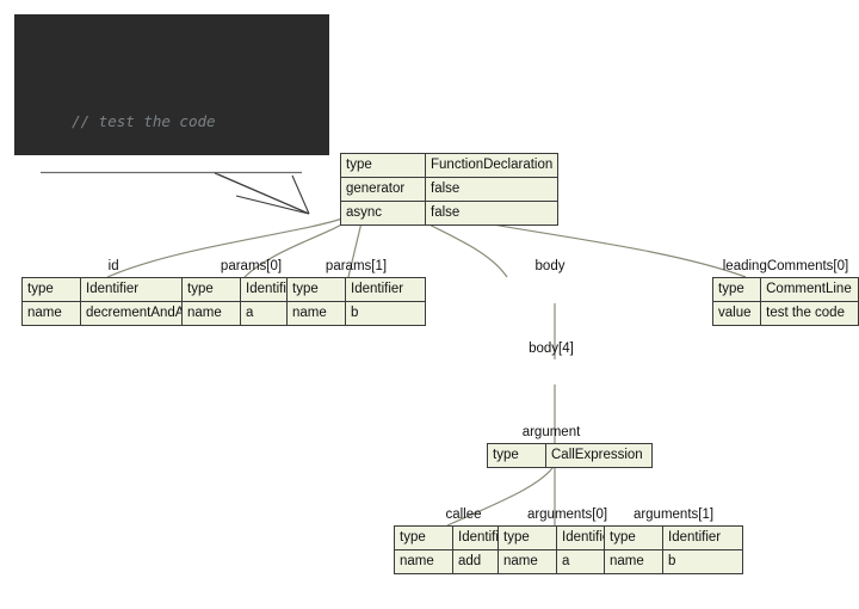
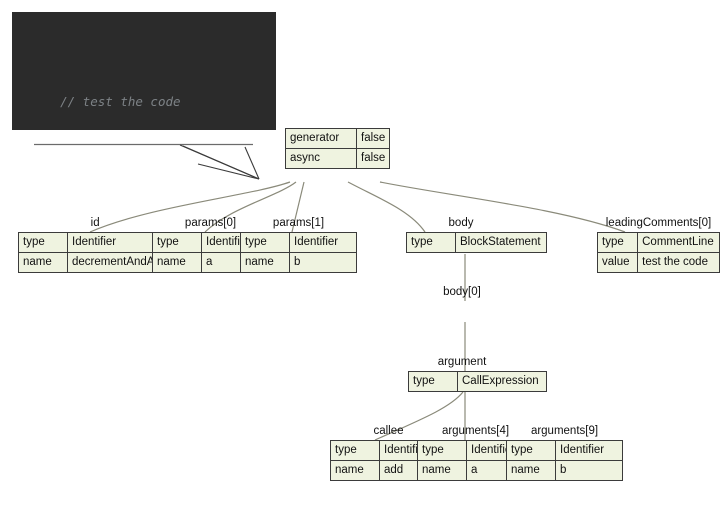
  // test the code
- type	FunctionDeclaration
  generator	false
  async	false
  id
  type	Identifier
  name	decrementAndA
  params[0]
  type	Identifi
  name	a
  params[1]
  type	Identifier
  name	b
  body
+ type	BlockStatement
  leadingComments[0]
  type	CommentLine
  value	test the code
- body[4]
+ body[0]
  argument
  type	CallExpression
  callee
  type	Identif
  name	add
- arguments[0]
+ arguments[4]
  type	Identifi
  name	a
- arguments[1]
+ arguments[9]
  type	Identifier
  name	b
